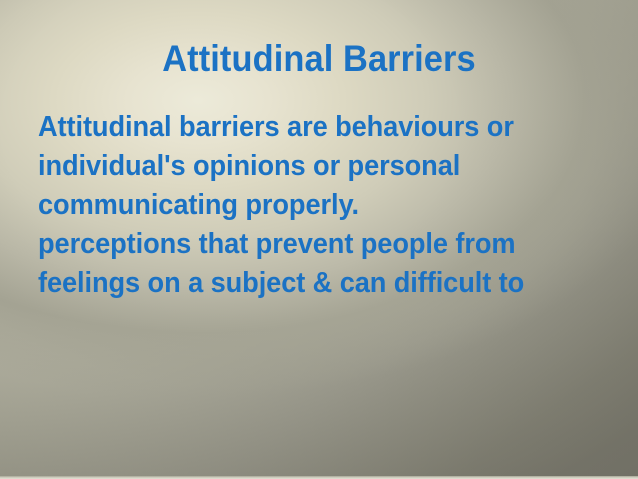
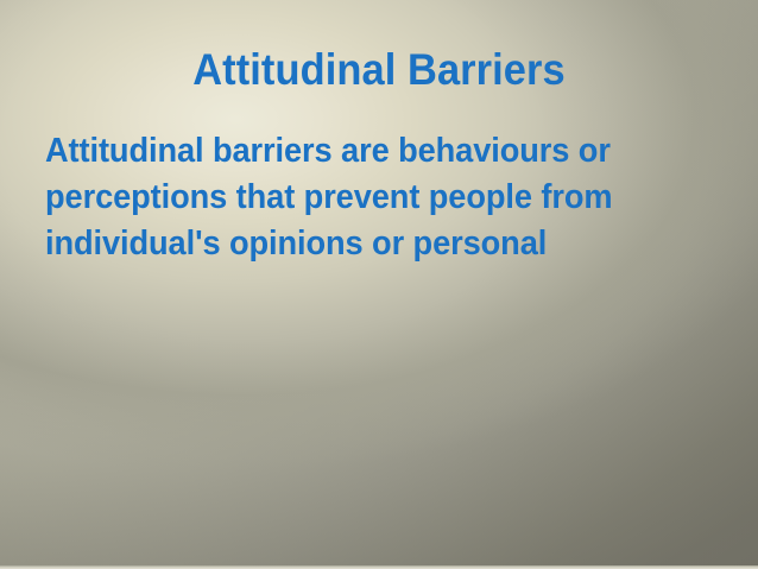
  Attitudinal Barriers
  Attitudinal barriers are behaviours or
- individual's opinions or personal
+ perceptions that prevent people from
- communicating properly.
- perceptions that prevent people from
+ individual's opinions or personal
- feelings on a subject & can difficult to
